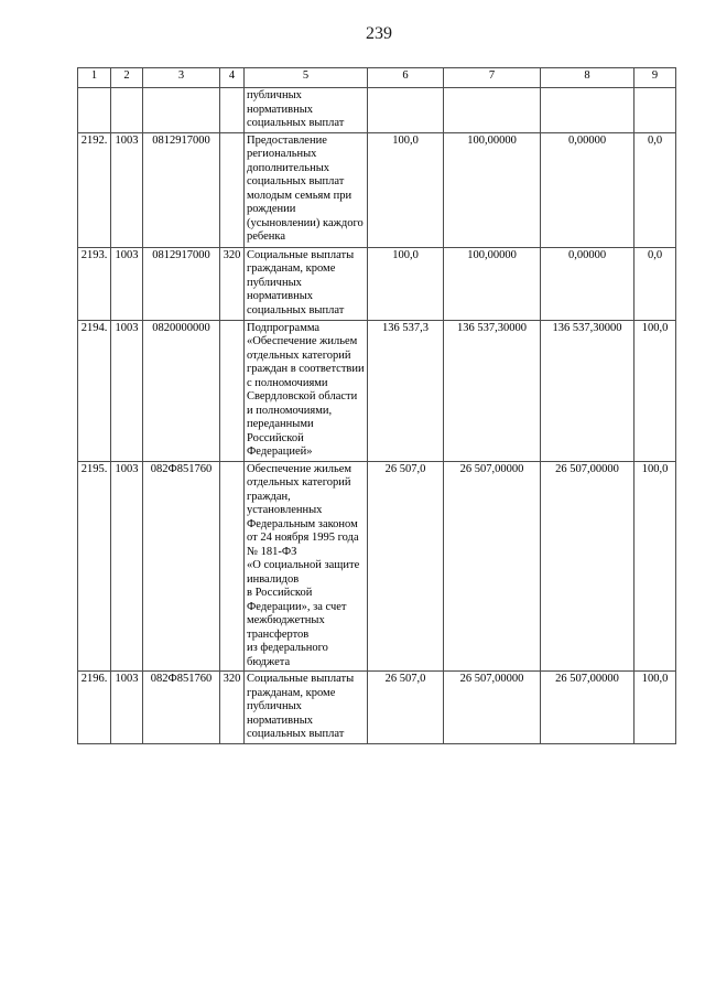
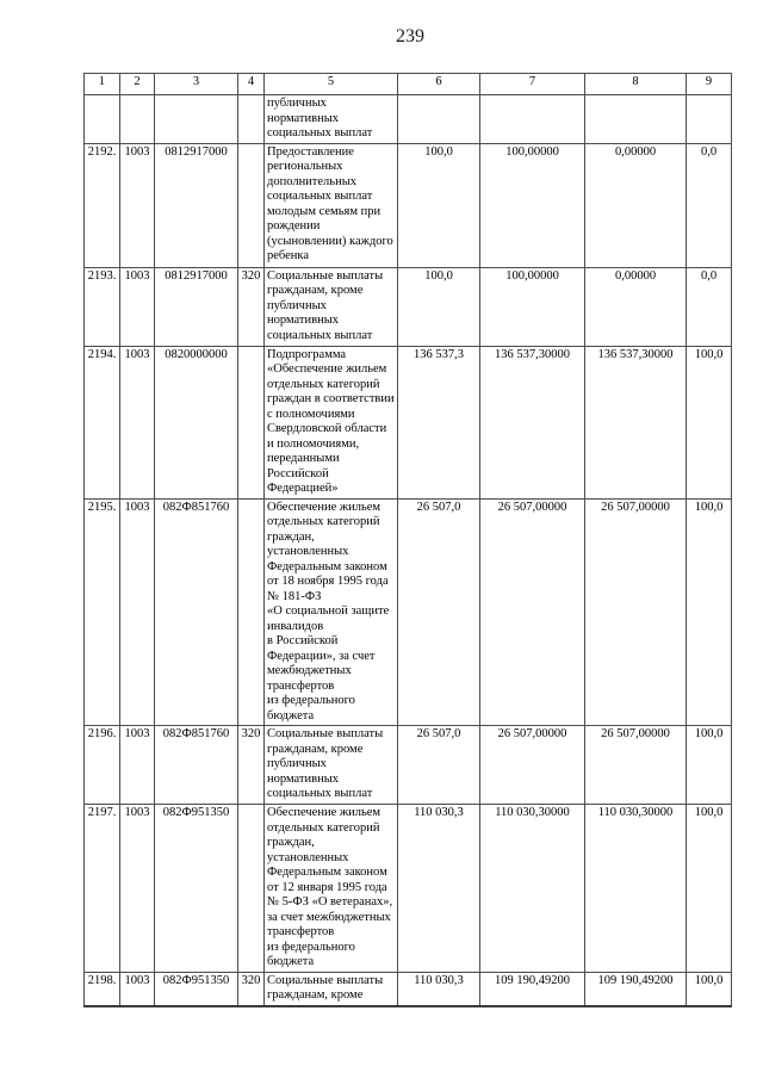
  239
  1	2	3	4	5	6	7	8	9
  				публичных нормативных социальных выплат
  2192.	1003	0812917000		Предоставление региональных дополнительных социальных выплат молодым семьям при рождении (усыновлении) каждого ребенка	100,0	100,00000	0,00000	0,0
  2193.	1003	0812917000	320	Социальные выплаты гражданам, кроме публичных нормативных социальных выплат	100,0	100,00000	0,00000	0,0
  2194.	1003	0820000000		Подпрограмма «Обеспечение жильем отдельных категорий граждан в соответствии с полномочиями Свердловской области и полномочиями, переданными Российской Федерацией»	136 537,3	136 537,30000	136 537,30000	100,0
- 2195.	1003	082Ф851760		Обеспечение жильем отдельных категорий граждан, установленных Федеральным законом от 24 ноября 1995 года № 181-ФЗ «О социальной защите инвалидов в Российской Федерации», за счет межбюджетных трансфертов из федерального бюджета	26 507,0	26 507,00000	26 507,00000	100,0
+ 2195.	1003	082Ф851760		Обеспечение жильем отдельных категорий граждан, установленных Федеральным законом от 18 ноября 1995 года № 181-ФЗ «О социальной защите инвалидов в Российской Федерации», за счет межбюджетных трансфертов из федерального бюджета	26 507,0	26 507,00000	26 507,00000	100,0
  2196.	1003	082Ф851760	320	Социальные выплаты гражданам, кроме публичных нормативных социальных выплат	26 507,0	26 507,00000	26 507,00000	100,0
+ 2197.	1003	082Ф951350		Обеспечение жильем отдельных категорий граждан, установленных Федеральным законом от 12 января 1995 года № 5-ФЗ «О ветеранах», за счет межбюджетных трансфертов из федерального бюджета	110 030,3	110 030,30000	110 030,30000	100,0
+ 2198.	1003	082Ф951350	320	Социальные выплаты гражданам, кроме	110 030,3	109 190,49200	109 190,49200	100,0
